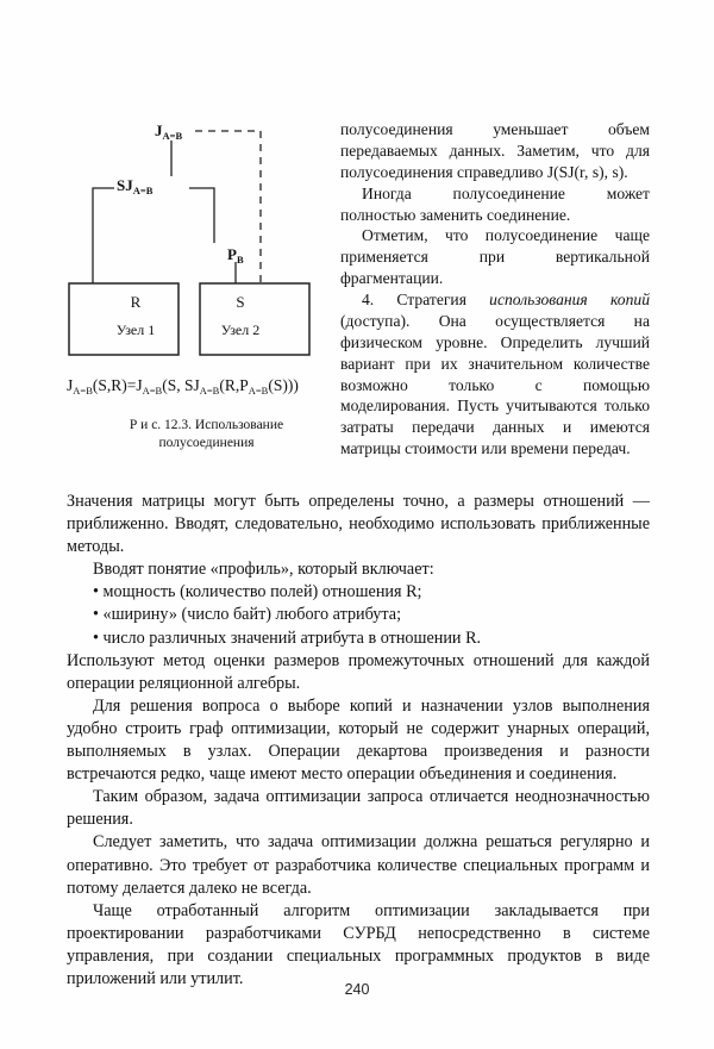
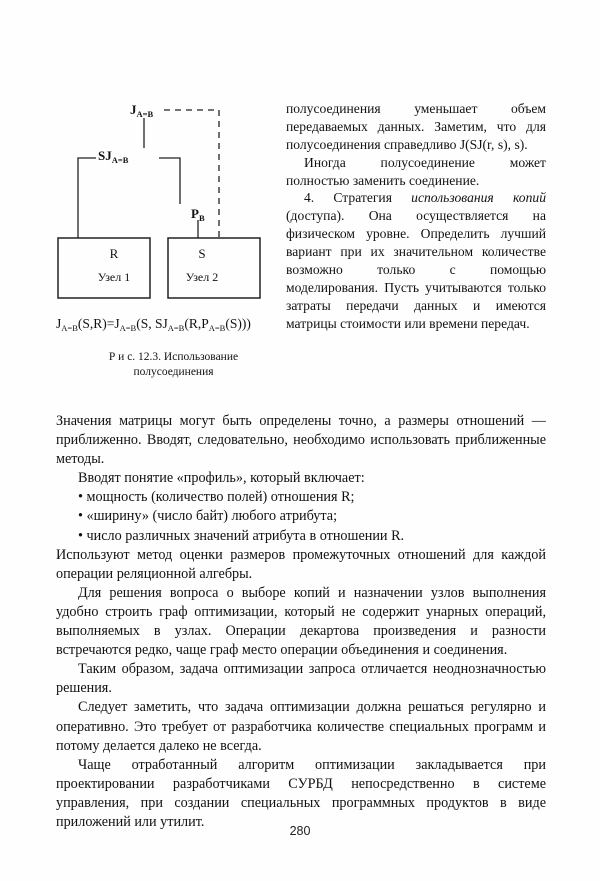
  JA=B
  SJA=B
  PB
  R
  Узел 1
  S
  Узел 2
  JA=B(S,R)=JA=B(S, SJA=B(R,PA=B(S)))
  Р и с. 12.3. Использование
  полусоединения
  полусоединения уменьшает объем передаваемых данных. Заметим, что для полусоединения справедливо J(SJ(r, s), s).
  Иногда полусоединение может полностью заменить соединение.
- Отметим, что полусоединение чаще применяется при вертикальной фрагментации.
  4. Стратегия использования копий (доступа). Она осуществляется на физическом уровне. Определить лучший вариант при их значительном количестве возможно только с помощью моделирования. Пусть учитываются только затраты передачи данных и имеются матрицы стоимости или времени передач.
  Значения матрицы могут быть определены точно, а размеры отношений — приближенно. Вводят, следовательно, необходимо использовать приближенные методы.
  Вводят понятие «профиль», который включает:
  • мощность (количество полей) отношения R;
  • «ширину» (число байт) любого атрибута;
  • число различных значений атрибута в отношении R.
  Используют метод оценки размеров промежуточных отношений для каждой операции реляционной алгебры.
- Для решения вопроса о выборе копий и назначении узлов выполнения удобно строить граф оптимизации, который не содержит унарных операций, выполняемых в узлах. Операции декартова произведения и разности встречаются редко, чаще имеют место операции объединения и соединения.
+ Для решения вопроса о выборе копий и назначении узлов выполнения удобно строить граф оптимизации, который не содержит унарных операций, выполняемых в узлах. Операции декартова произведения и разности встречаются редко, чаще граф место операции объединения и соединения.
  Таким образом, задача оптимизации запроса отличается неоднозначностью решения.
  Следует заметить, что задача оптимизации должна решаться регулярно и оперативно. Это требует от разработчика количестве специальных программ и потому делается далеко не всегда.
  Чаще отработанный алгоритм оптимизации закладывается при проектировании разработчиками СУРБД непосредственно в системе управления, при создании специальных программных продуктов в виде приложений или утилит.
- 240
+ 280
